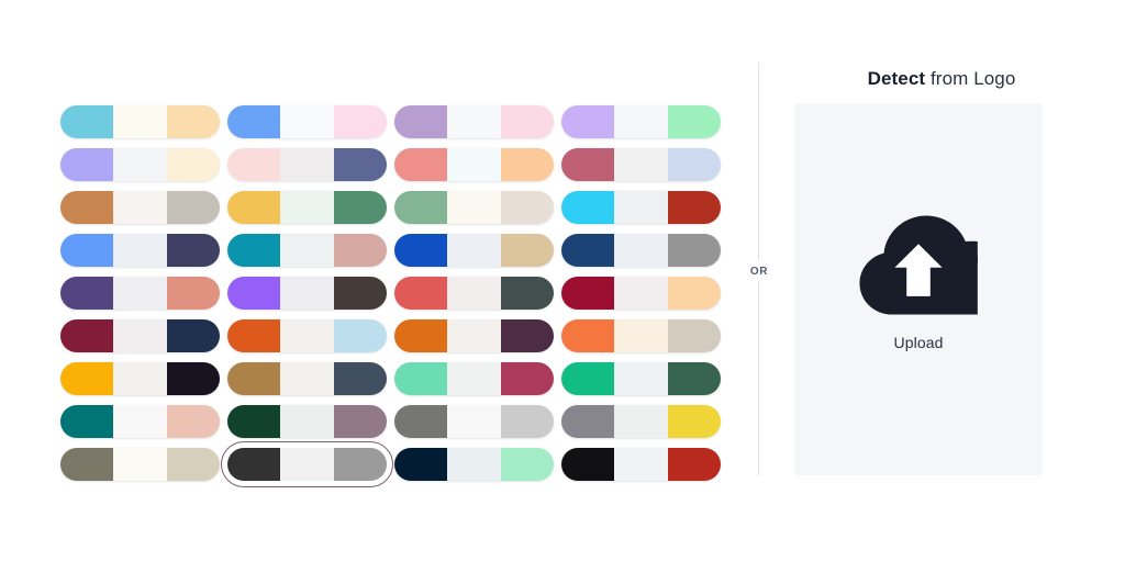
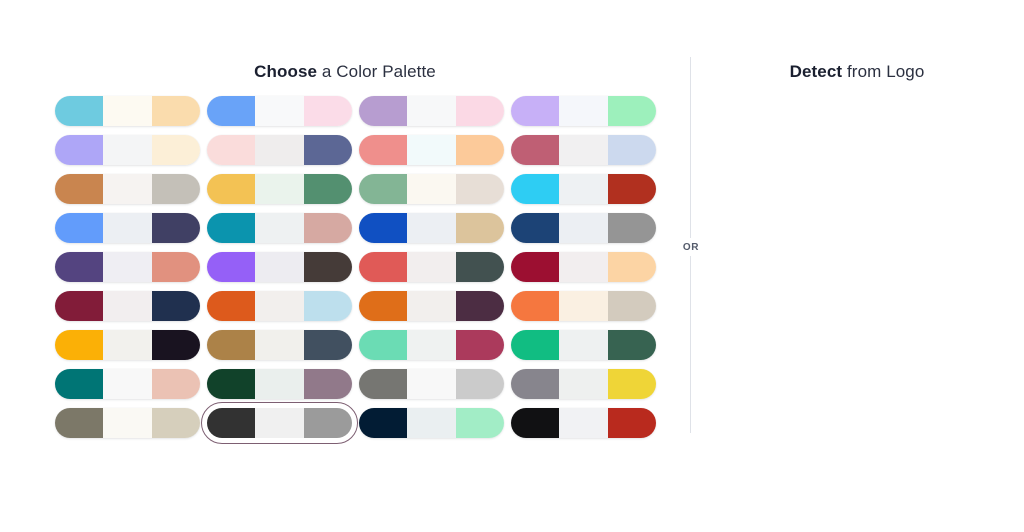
+ Choose a Color Palette
  OR
  Detect from Logo
- Upload
